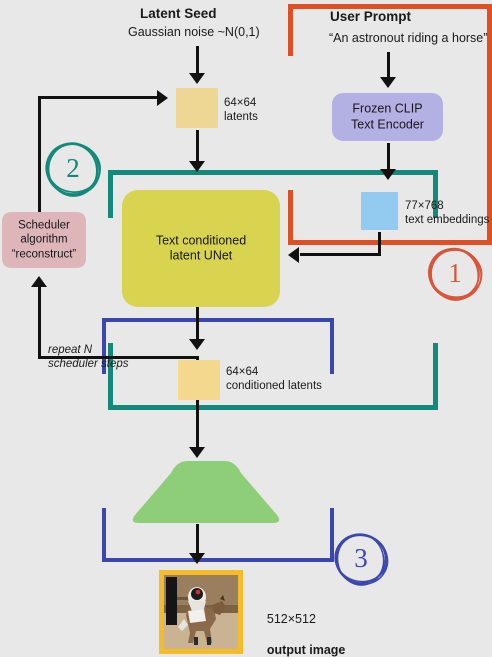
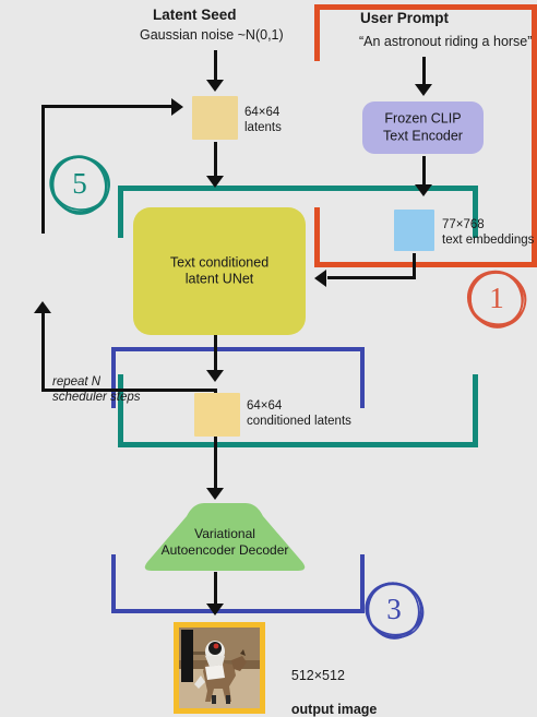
  Latent Seed
  Gaussian noise ~N(0,1)
  User Prompt
  “An astronout riding a horse”
  64×64
  latents
  Frozen CLIP
  Text Encoder
  77×768
  text embeddings
  Text conditioned
  latent UNet
- Scheduler
- algorithm
- “reconstruct”
  64×64
  conditioned latents
  repeat N
  scheduler steps
+ Variational
+ Autoencoder Decoder
  512×512
  output image
- 2
+ 5
  1
  3
